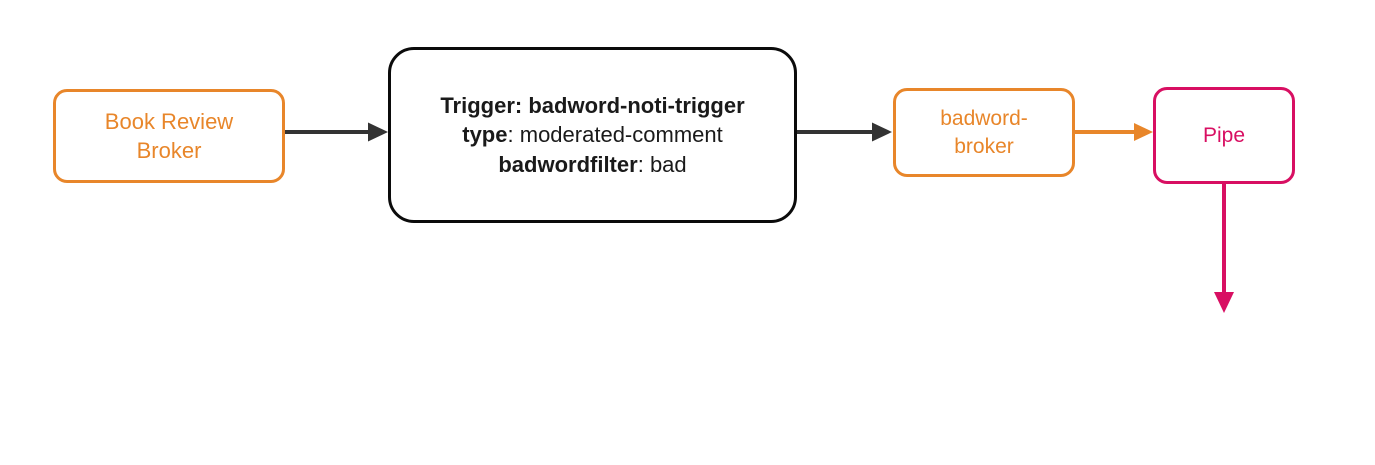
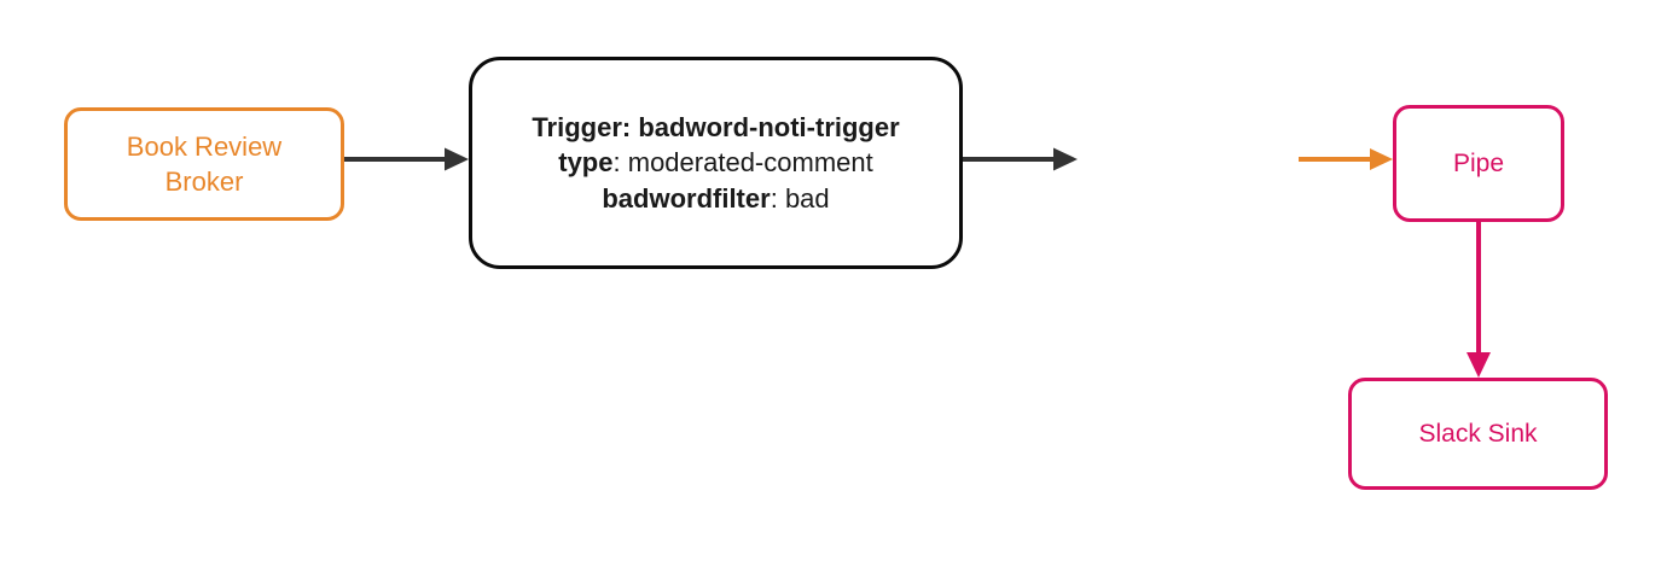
  Book Review
  Broker
  Trigger: badword-noti-trigger
  type: moderated-comment
  badwordfilter: bad
- badword-
- broker
  Pipe
+ Slack Sink
